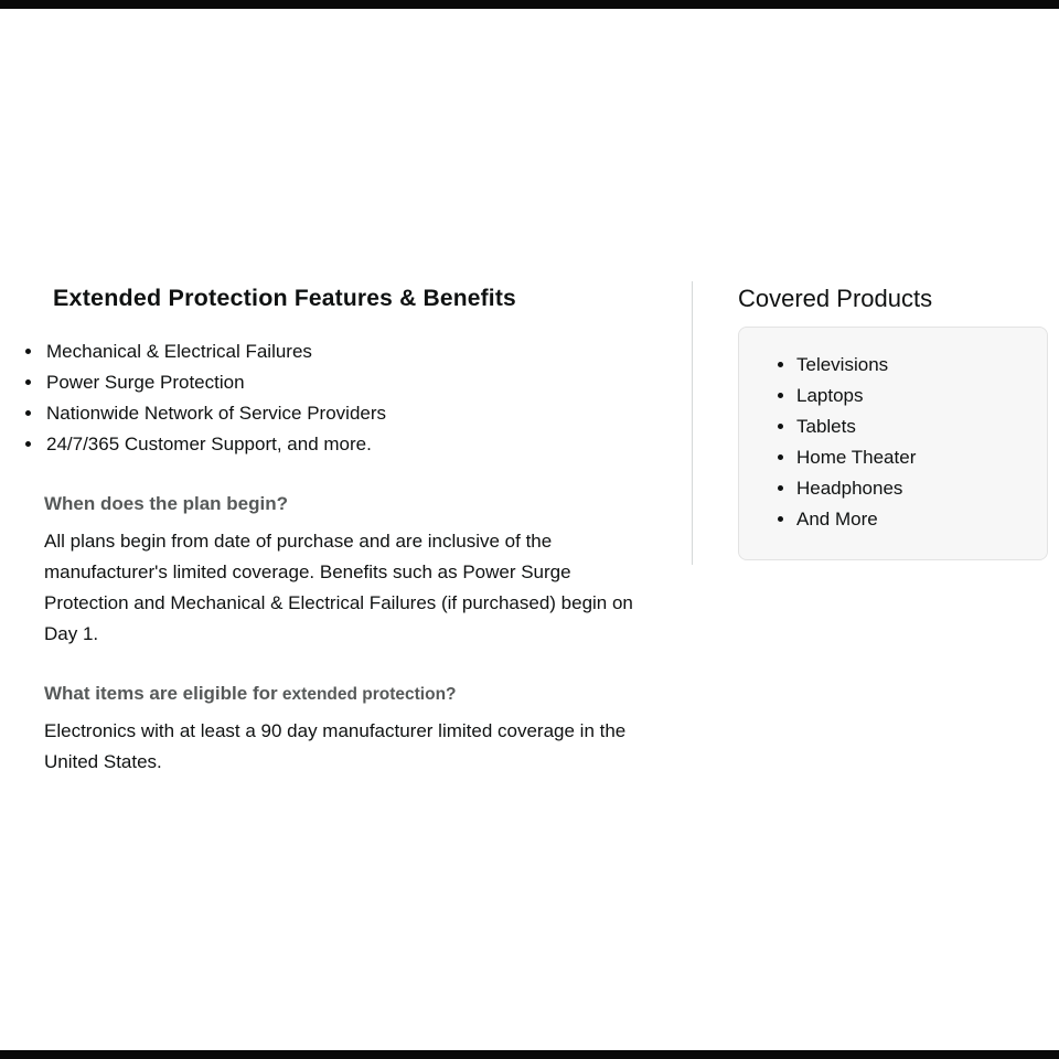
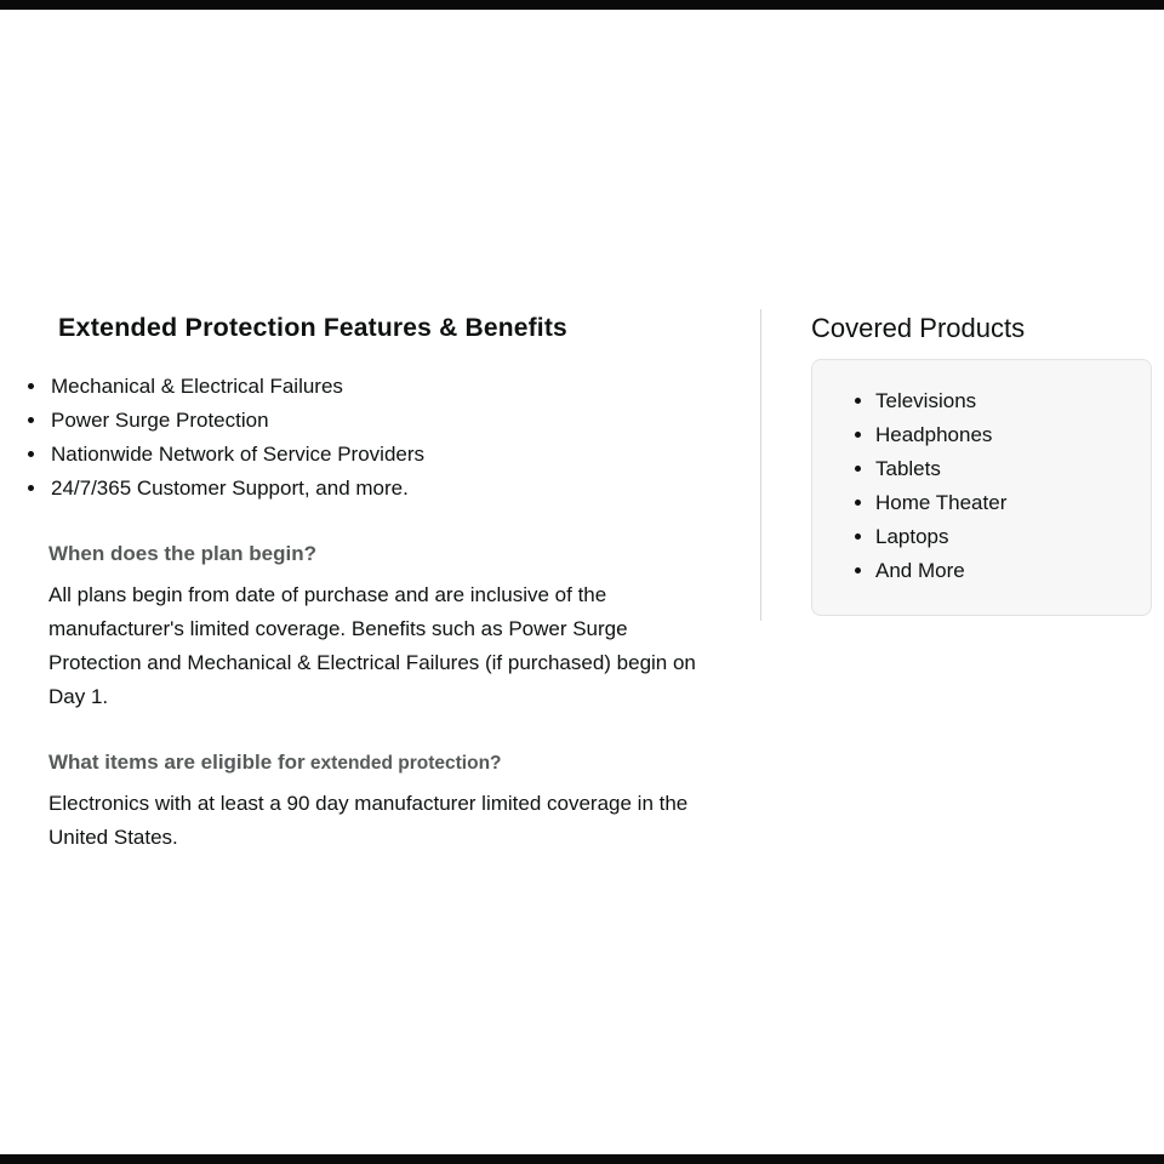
  Extended Protection Features & Benefits
  Mechanical & Electrical Failures
  Power Surge Protection
  Nationwide Network of Service Providers
  24/7/365 Customer Support, and more.
  When does the plan begin?
  All plans begin from date of purchase and are inclusive of the manufacturer's limited coverage. Benefits such as Power Surge Protection and Mechanical & Electrical Failures (if purchased) begin on Day 1.
  What items are eligible for extended protection?
  Electronics with at least a 90 day manufacturer limited coverage in the United States.
  Covered Products
  Televisions
- Laptops
+ Headphones
  Tablets
  Home Theater
- Headphones
+ Laptops
  And More
